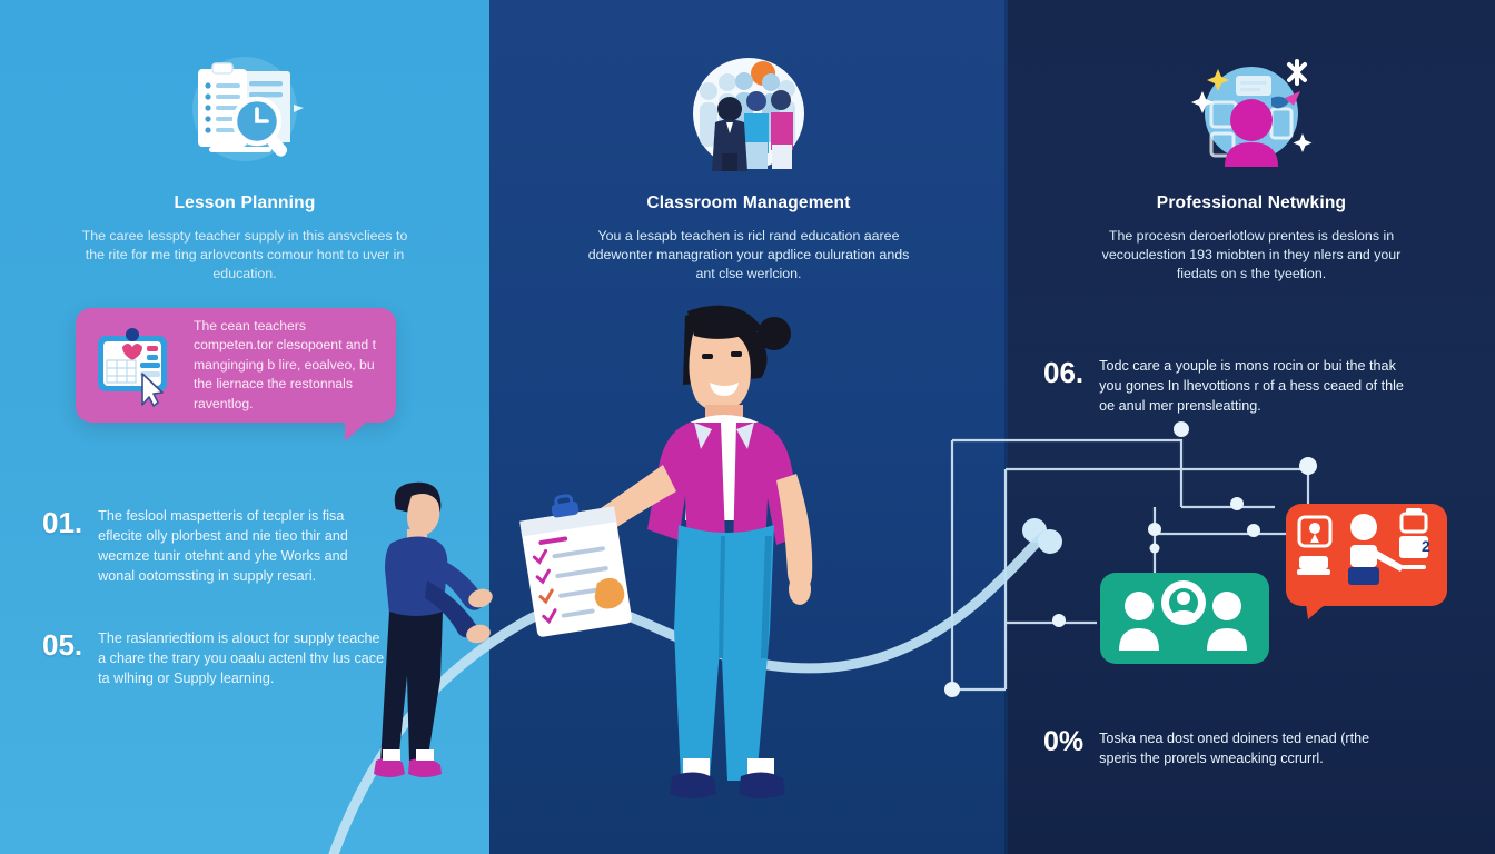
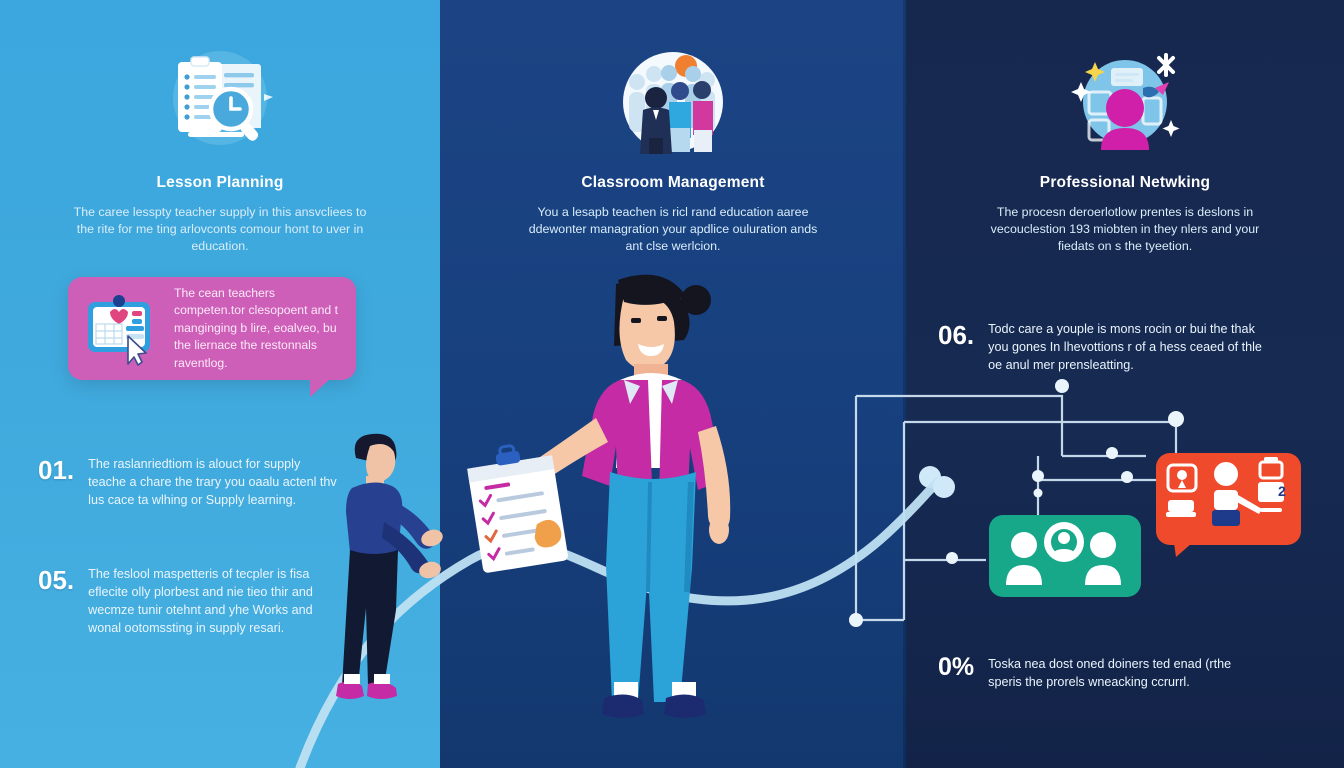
  Lesson Planning
  The caree lesspty teacher supply in this ansvcliees to the rite for me ting arlovconts comour hont to uver in education.
  The cean teachers competen.tor clesopoent and t manginging b lire, eoalveo, bu the liernace the restonnals raventlog.
  01.
- The feslool maspetteris of tecpler is fisa eflecite olly plorbest and nie tieo thir and wecmze tunir otehnt and yhe Works and wonal ootomssting in supply resari.
+ The raslanriedtiom is alouct for supply teache a chare the trary you oaalu actenl thv lus cace ta wlhing or Supply learning.
  05.
- The raslanriedtiom is alouct for supply teache a chare the trary you oaalu actenl thv lus cace ta wlhing or Supply learning.
+ The feslool maspetteris of tecpler is fisa eflecite olly plorbest and nie tieo thir and wecmze tunir otehnt and yhe Works and wonal ootomssting in supply resari.
  Classroom Management
  You a lesapb teachen is ricl rand education aaree ddewonter managration your apdlice ouluration ands ant clse werlcion.
  Professional Netwking
  The procesn deroerlotlow prentes is deslons in vecouclestion 193 miobten in they nlers and your fiedats on s the tyeetion.
  06.
  Todc care a youple is mons rocin or bui the thak you gones In lhevottions r of a hess ceaed of thle oe anul mer prensleatting.
  0%
  Toska nea dost oned doiners ted enad (rthe speris the prorels wneacking ccrurrl.
  2
